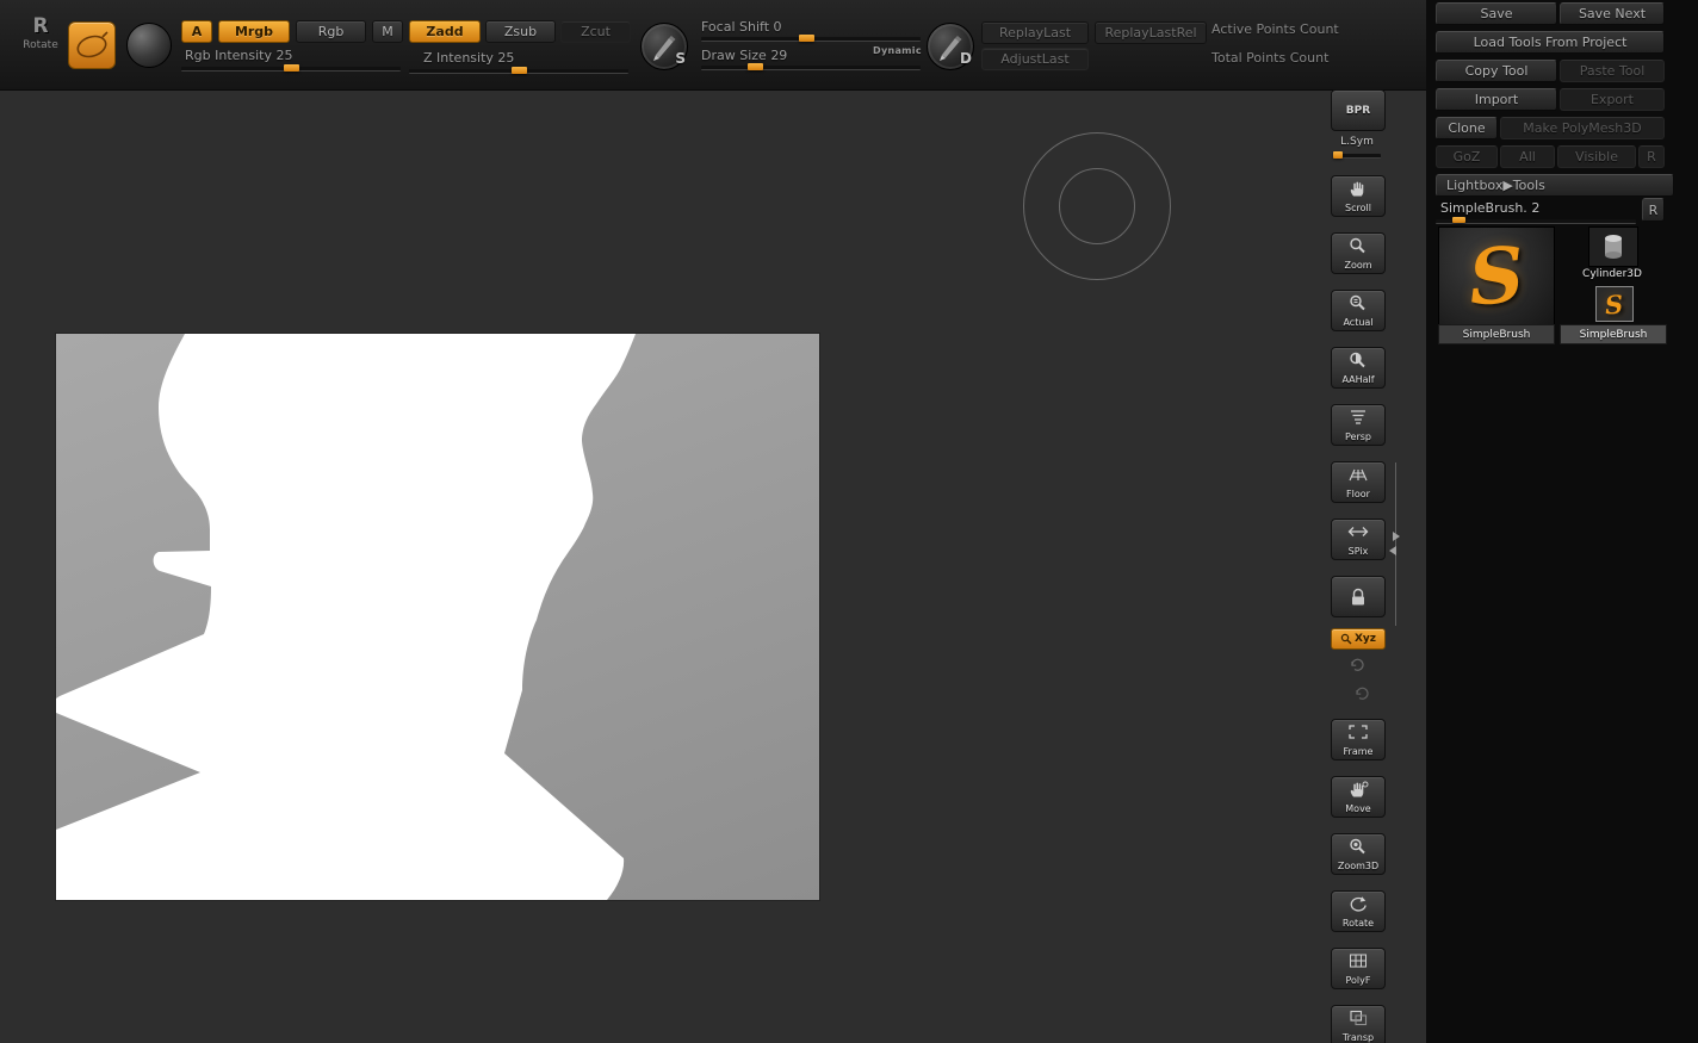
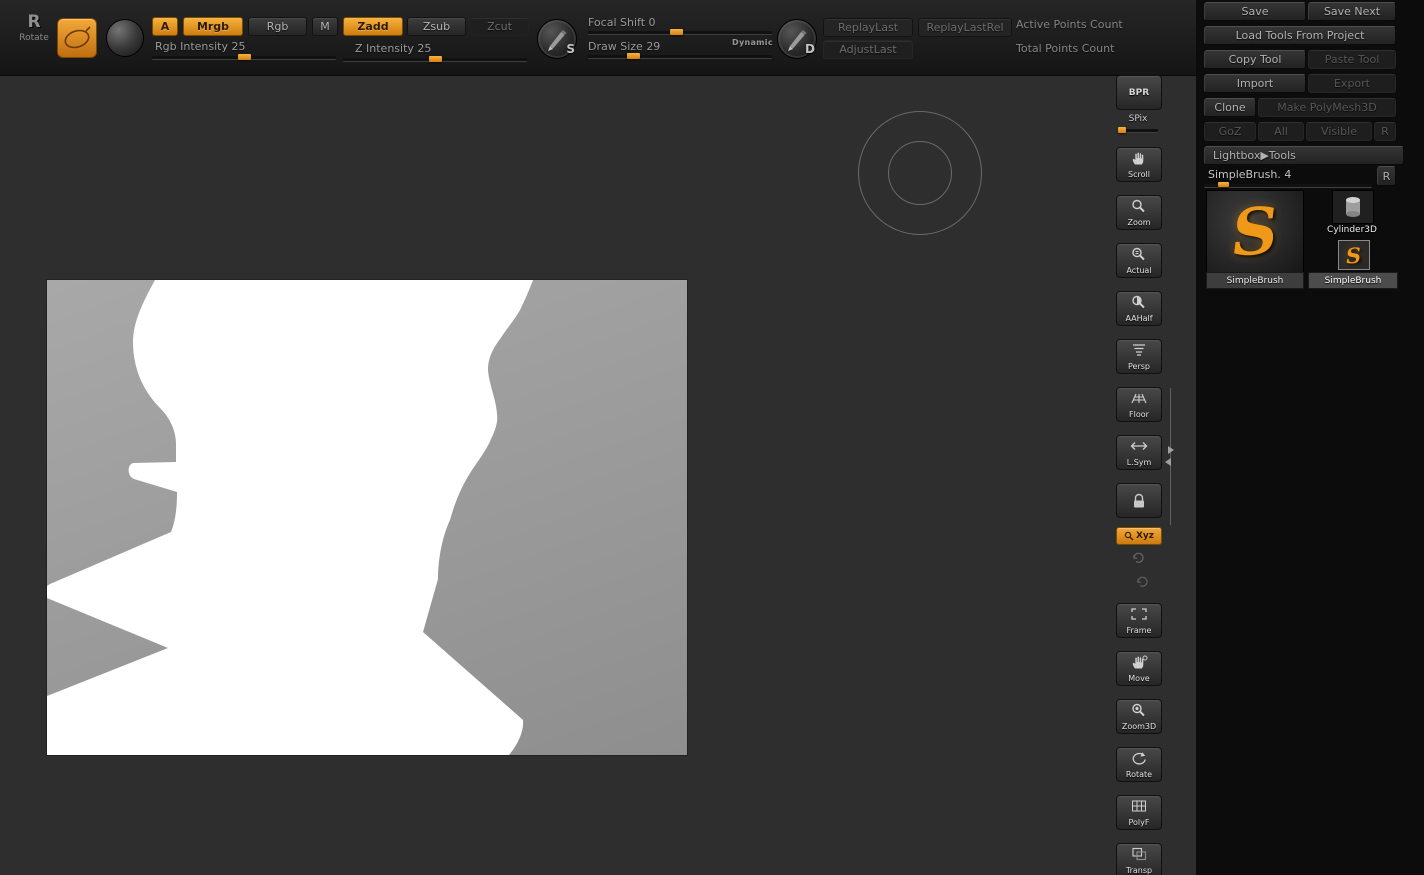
  R
  Rotate
  A
  Mrgb
  Rgb
  M
  Zadd
  Zsub
  Zcut
  Rgb Intensity 25
  Z Intensity 25
  S
  Focal Shift 0
  Draw Size 29
  Dynamic
  D
  ReplayLast
  ReplayLastRel
  AdjustLast
  Active Points Count
  Total Points Count
  BPR
- L.Sym
+ SPix
  Scroll
  Zoom
  Actual
  AAHalf
  Persp
  Floor
- SPix
+ L.Sym
  Xyz
  Frame
  Move
  Zoom3D
  Rotate
  PolyF
  Transp
  Save
  Save Next
  Load Tools From Project
  Copy Tool
  Paste Tool
  Import
  Export
  Clone
  Make PolyMesh3D
  GoZ
  All
  Visible
  R
  Lightbox▶Tools
- SimpleBrush. 2
+ SimpleBrush. 4
  R
  SimpleBrush
  Cylinder3D
  SimpleBrush
